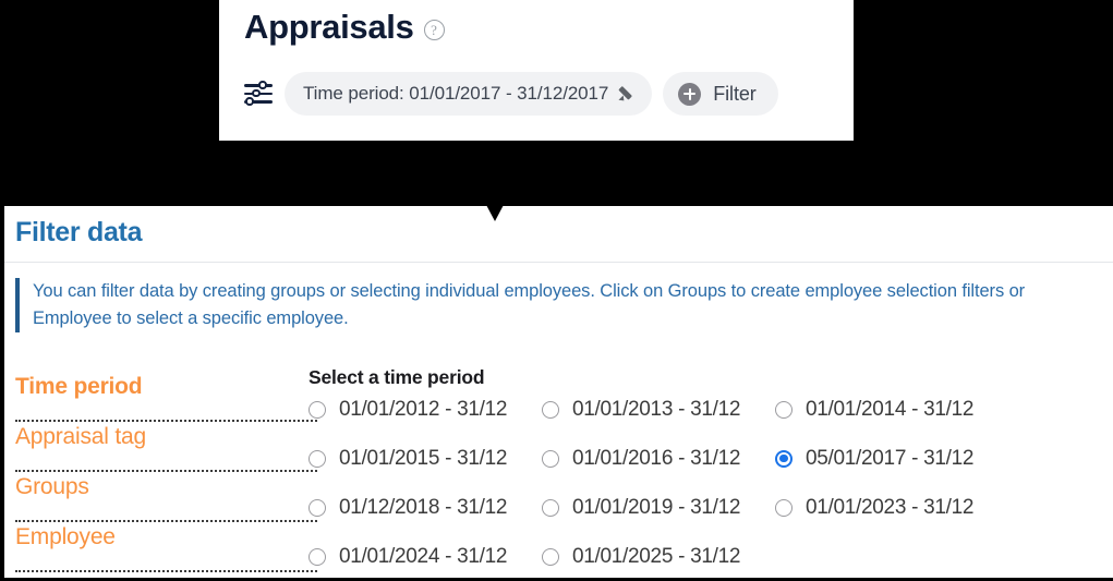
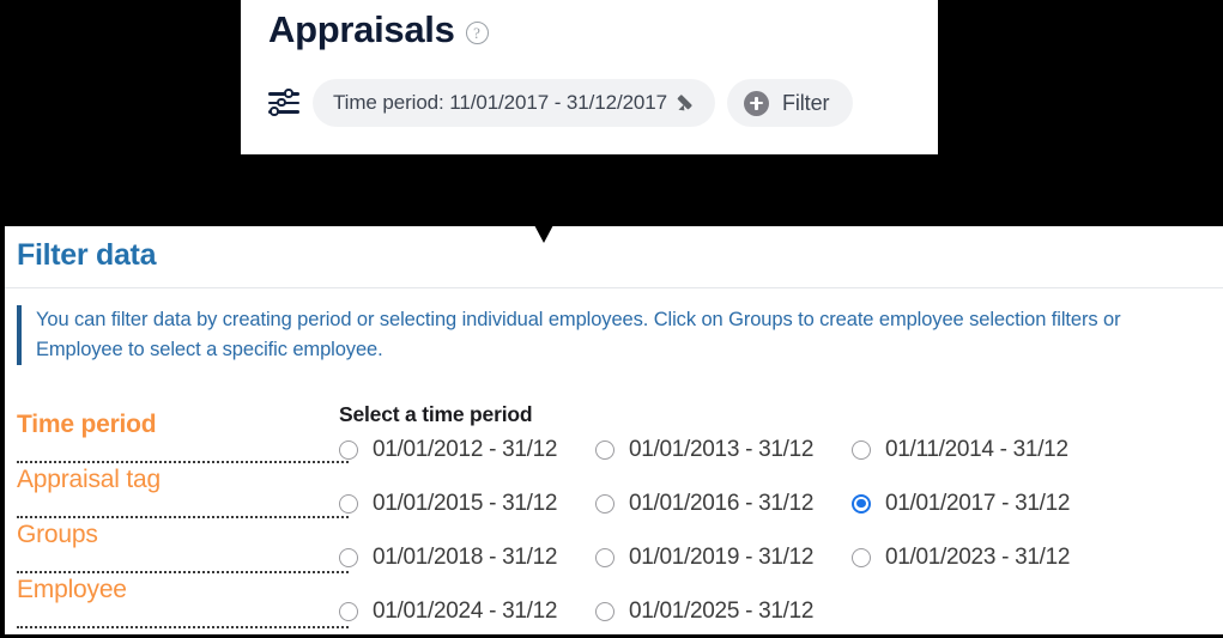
  Appraisals
  ?
- Time period: 01/01/2017 - 31/12/2017
+ Time period: 11/01/2017 - 31/12/2017
  Filter
  Filter data
- You can filter data by creating groups or selecting individual employees. Click on Groups to create employee selection filters or Employee to select a specific employee.
+ You can filter data by creating period or selecting individual employees. Click on Groups to create employee selection filters or Employee to select a specific employee.
  Time period
  Appraisal tag
  Groups
  Employee
  Select a time period
  01/01/2012 - 31/12
  01/01/2013 - 31/12
- 01/01/2014 - 31/12
+ 01/11/2014 - 31/12
  01/01/2015 - 31/12
  01/01/2016 - 31/12
- 05/01/2017 - 31/12
+ 01/01/2017 - 31/12
- 01/12/2018 - 31/12
+ 01/01/2018 - 31/12
  01/01/2019 - 31/12
  01/01/2023 - 31/12
  01/01/2024 - 31/12
  01/01/2025 - 31/12
